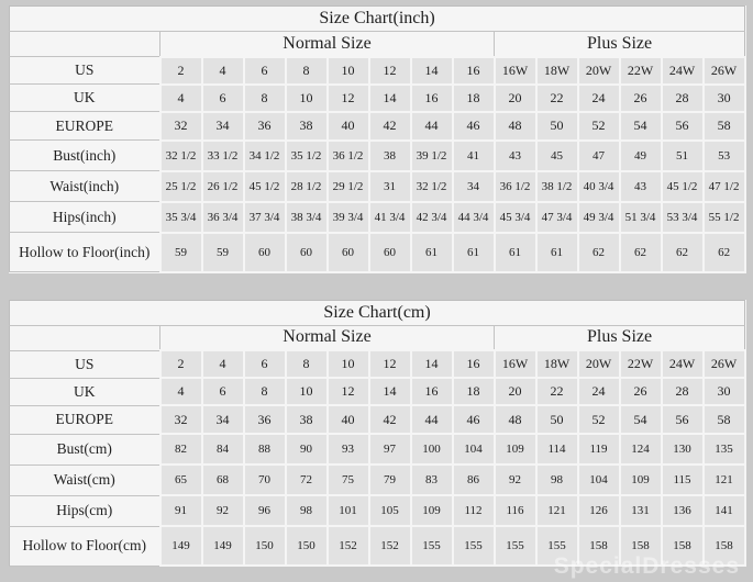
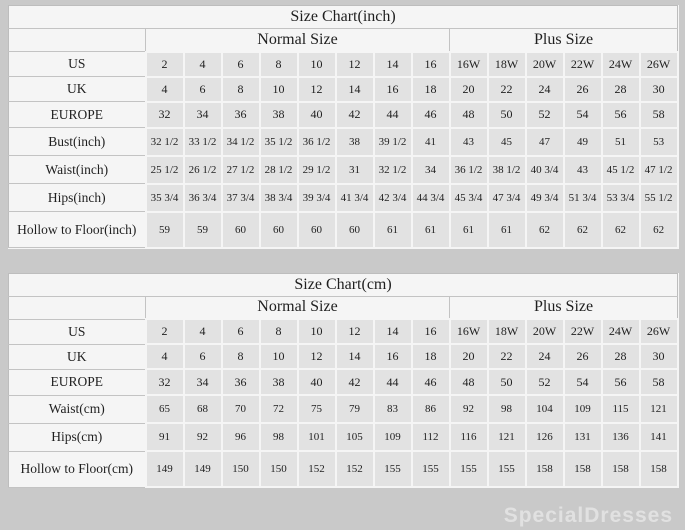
  Size Chart(inch)
  	Normal Size	Plus Size
  US	2	4	6	8	10	12	14	16	16W	18W	20W	22W	24W	26W
  UK	4	6	8	10	12	14	16	18	20	22	24	26	28	30
  EUROPE	32	34	36	38	40	42	44	46	48	50	52	54	56	58
  Bust(inch)	32 1/2	33 1/2	34 1/2	35 1/2	36 1/2	38	39 1/2	41	43	45	47	49	51	53
- Waist(inch)	25 1/2	26 1/2	45 1/2	28 1/2	29 1/2	31	32 1/2	34	36 1/2	38 1/2	40 3/4	43	45 1/2	47 1/2
+ Waist(inch)	25 1/2	26 1/2	27 1/2	28 1/2	29 1/2	31	32 1/2	34	36 1/2	38 1/2	40 3/4	43	45 1/2	47 1/2
  Hips(inch)	35 3/4	36 3/4	37 3/4	38 3/4	39 3/4	41 3/4	42 3/4	44 3/4	45 3/4	47 3/4	49 3/4	51 3/4	53 3/4	55 1/2
  Hollow to Floor(inch)	59	59	60	60	60	60	61	61	61	61	62	62	62	62
  Size Chart(cm)
  	Normal Size	Plus Size
  US	2	4	6	8	10	12	14	16	16W	18W	20W	22W	24W	26W
  UK	4	6	8	10	12	14	16	18	20	22	24	26	28	30
  EUROPE	32	34	36	38	40	42	44	46	48	50	52	54	56	58
- Bust(cm)	82	84	88	90	93	97	100	104	109	114	119	124	130	135
  Waist(cm)	65	68	70	72	75	79	83	86	92	98	104	109	115	121
  Hips(cm)	91	92	96	98	101	105	109	112	116	121	126	131	136	141
  Hollow to Floor(cm)	149	149	150	150	152	152	155	155	155	155	158	158	158	158
  SpecialDresses
